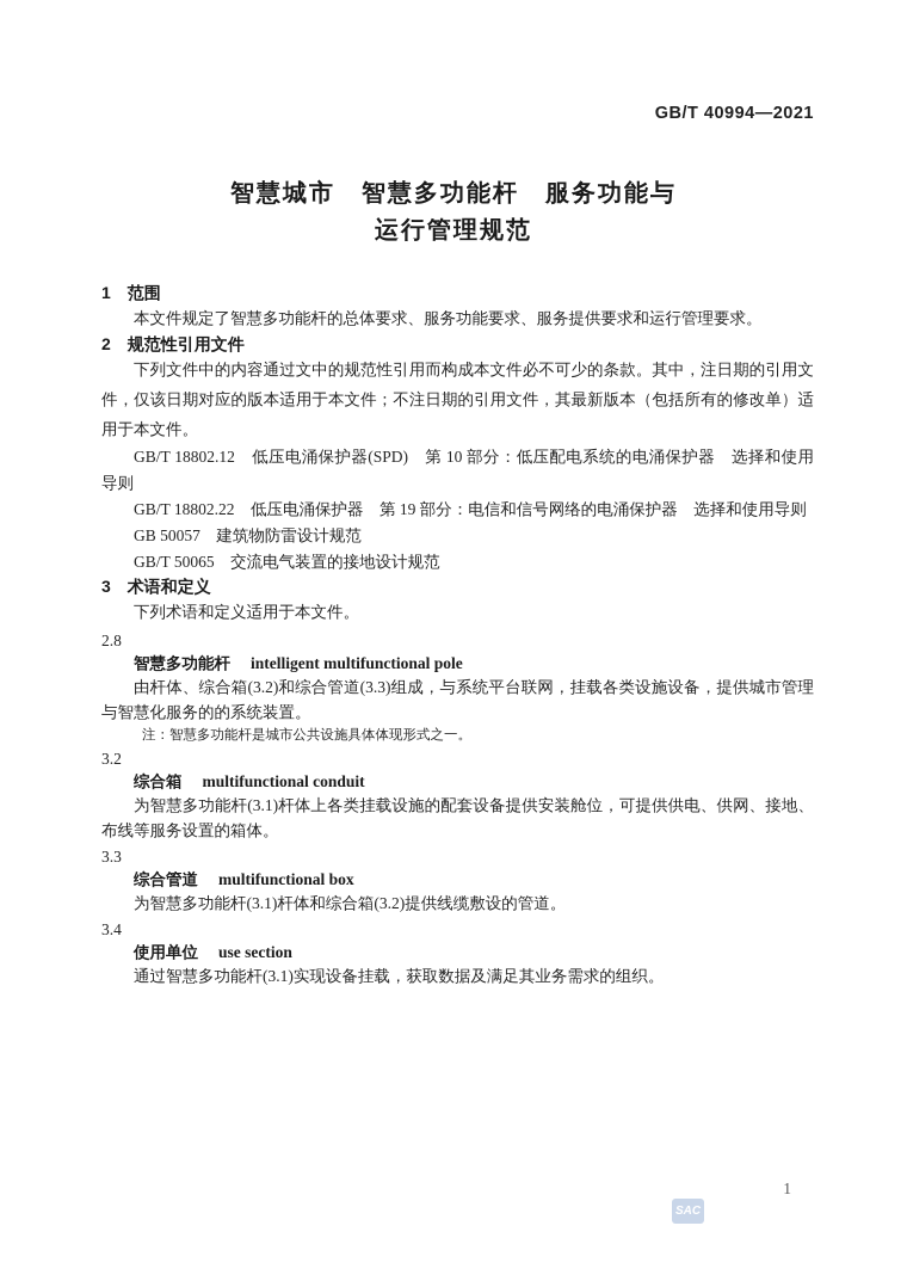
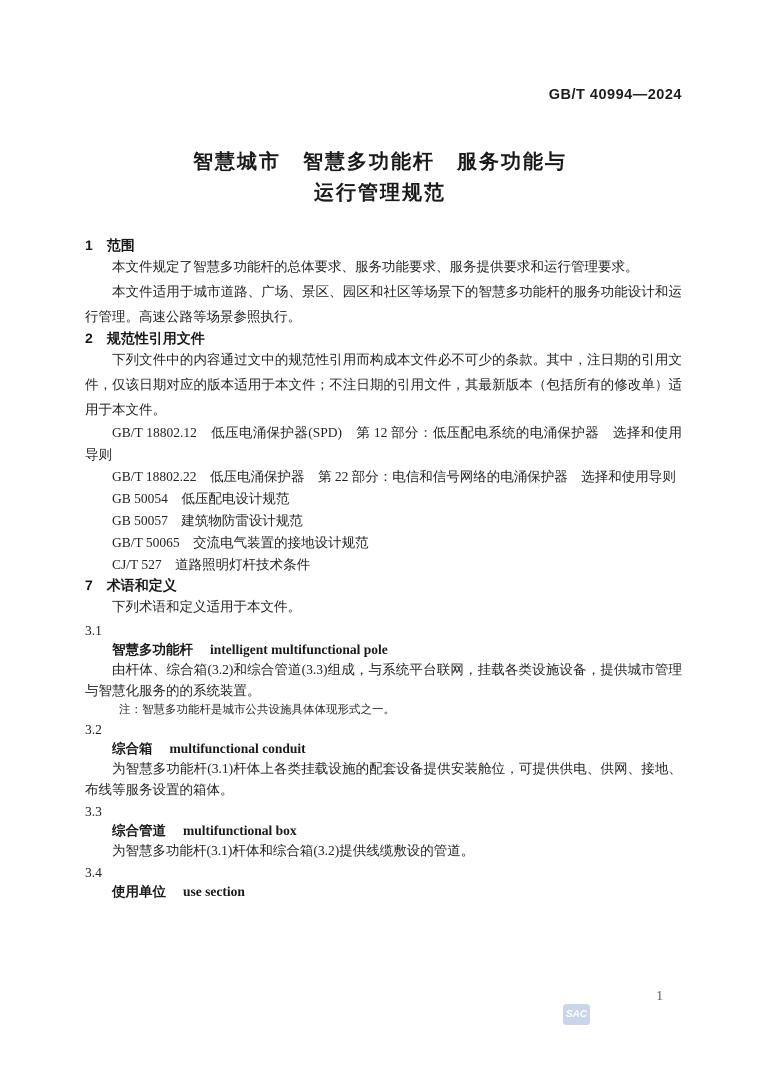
- GB/T 40994—2021
+ GB/T 40994—2024
  智慧城市 智慧多功能杆 服务功能与
  运行管理规范
  1 范围
  本文件规定了智慧多功能杆的总体要求、服务功能要求、服务提供要求和运行管理要求。
+ 本文件适用于城市道路、广场、景区、园区和社区等场景下的智慧多功能杆的服务功能设计和运行管理。高速公路等场景参照执行。
  2 规范性引用文件
  下列文件中的内容通过文中的规范性引用而构成本文件必不可少的条款。其中，注日期的引用文件，仅该日期对应的版本适用于本文件；不注日期的引用文件，其最新版本（包括所有的修改单）适用于本文件。
- GB/T 18802.12 低压电涌保护器(SPD) 第 10 部分：低压配电系统的电涌保护器 选择和使用导则
+ GB/T 18802.12 低压电涌保护器(SPD) 第 12 部分：低压配电系统的电涌保护器 选择和使用导则
- GB/T 18802.22 低压电涌保护器 第 19 部分：电信和信号网络的电涌保护器 选择和使用导则
+ GB/T 18802.22 低压电涌保护器 第 22 部分：电信和信号网络的电涌保护器 选择和使用导则
+ GB 50054 低压配电设计规范
  GB 50057 建筑物防雷设计规范
  GB/T 50065 交流电气装置的接地设计规范
+ CJ/T 527 道路照明灯杆技术条件
- 3 术语和定义
+ 7 术语和定义
  下列术语和定义适用于本文件。
- 2.8
+ 3.1
  智慧多功能杆 intelligent multifunctional pole
  由杆体、综合箱(3.2)和综合管道(3.3)组成，与系统平台联网，挂载各类设施设备，提供城市管理与智慧化服务的的系统装置。
  注：智慧多功能杆是城市公共设施具体体现形式之一。
  3.2
  综合箱 multifunctional conduit
  为智慧多功能杆(3.1)杆体上各类挂载设施的配套设备提供安装舱位，可提供供电、供网、接地、布线等服务设置的箱体。
  3.3
  综合管道 multifunctional box
  为智慧多功能杆(3.1)杆体和综合箱(3.2)提供线缆敷设的管道。
  3.4
  使用单位 use section
- 通过智慧多功能杆(3.1)实现设备挂载，获取数据及满足其业务需求的组织。
  1
  SAC
